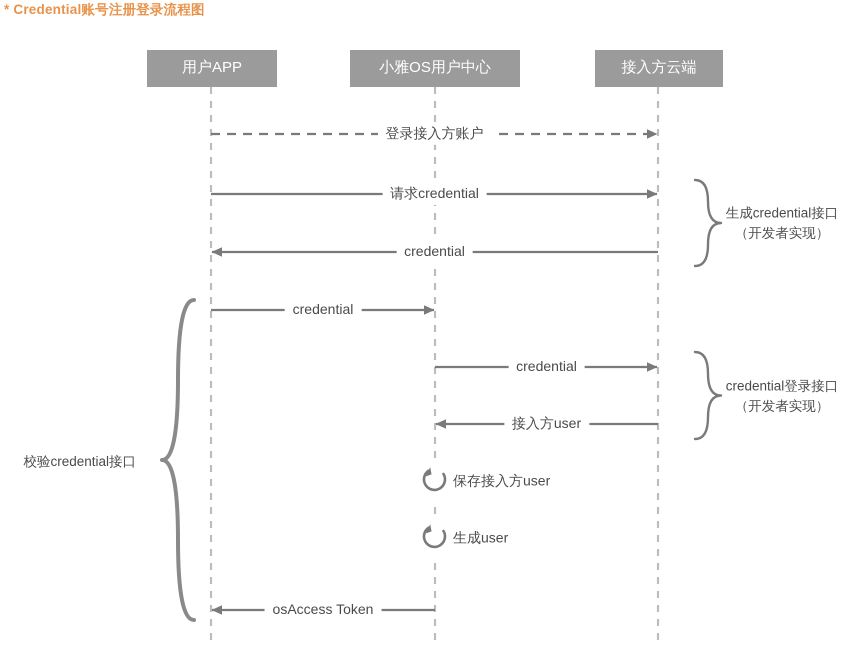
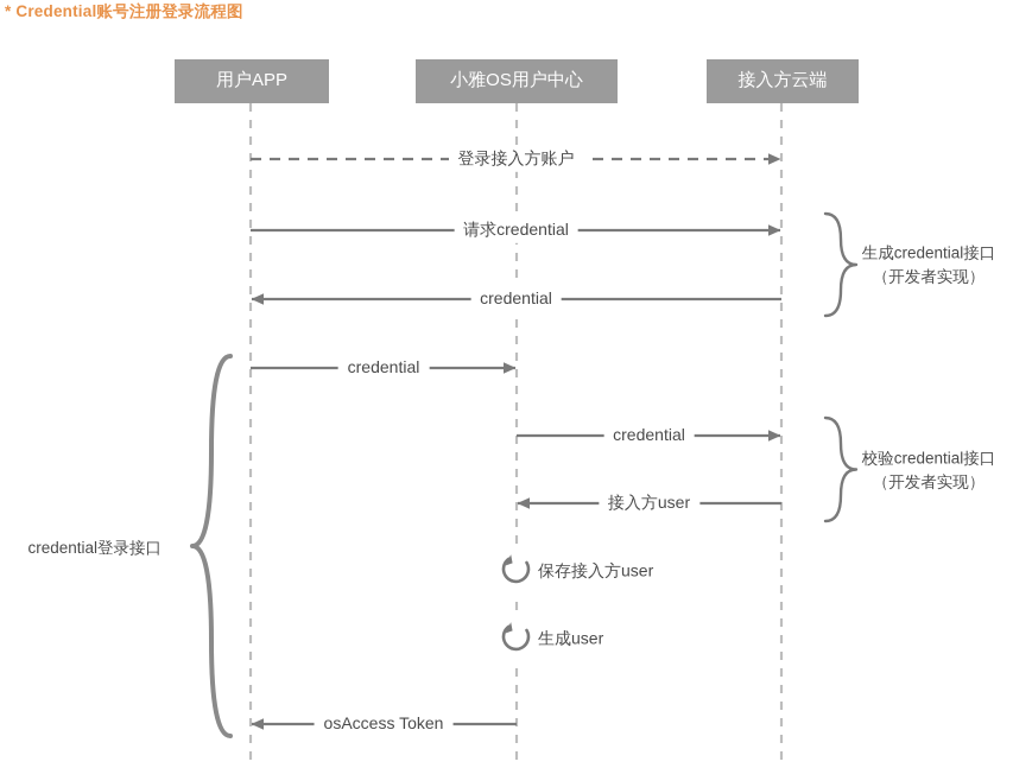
  * Credential账号注册登录流程图
  用户APP
  小雅OS用户中心
  接入方云端
  登录接入方账户
  请求credential
  credential
  credential
  credential
  接入方user
  osAccess Token
  保存接入方user
  生成user
  生成credential接口
  （开发者实现）
- credential登录接口
+ 校验credential接口
  （开发者实现）
- 校验credential接口
+ credential登录接口
